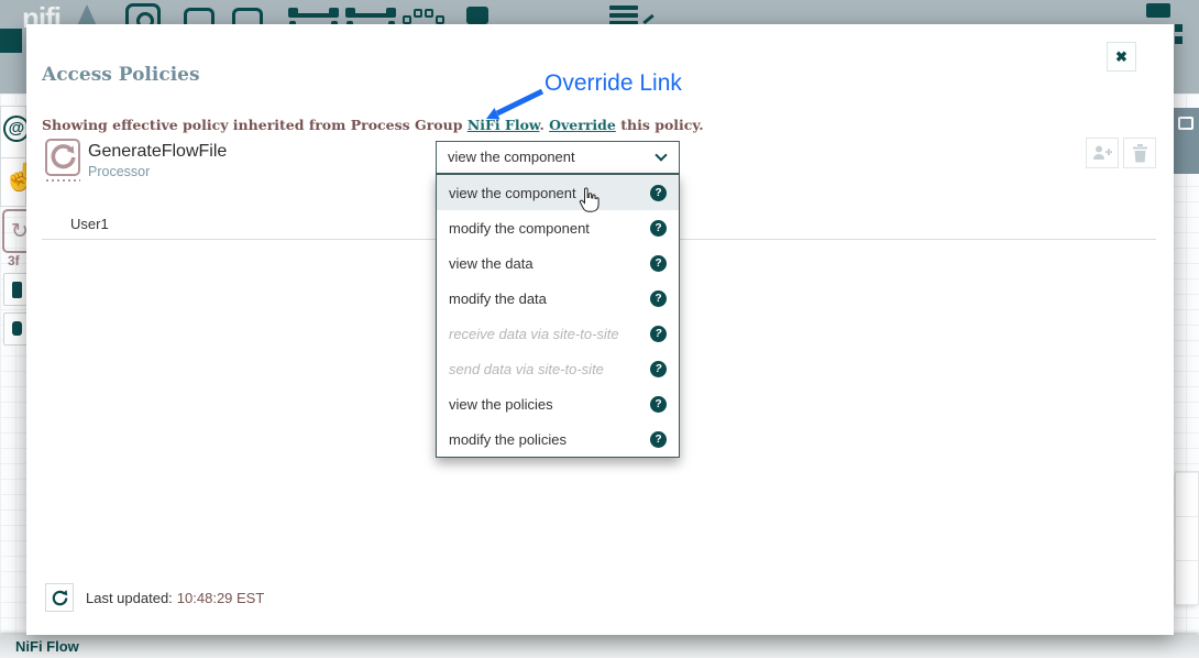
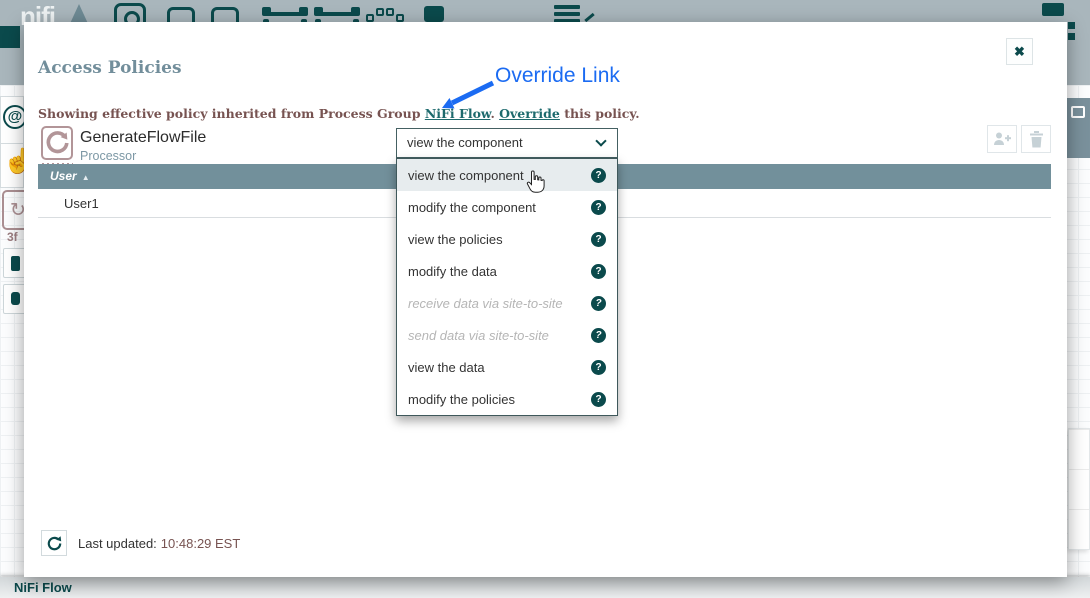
  nifi
  @
  ☝
  ↻
  3f
  NiFi Flow
  ✖
  Access Policies
  Showing effective policy inherited from Process Group NiFi Flow. Override this policy.
  Override Link
  GenerateFlowFile
  Processor
+ User ▲
  User1
  view the component
  view the component
  ?
  modify the component
  ?
- view the data
+ view the policies
  ?
  modify the data
  ?
  receive data via site-to-site
  ?
  send data via site-to-site
  ?
- view the policies
+ view the data
  ?
  modify the policies
  ?
  Last updated: 10:48:29 EST
